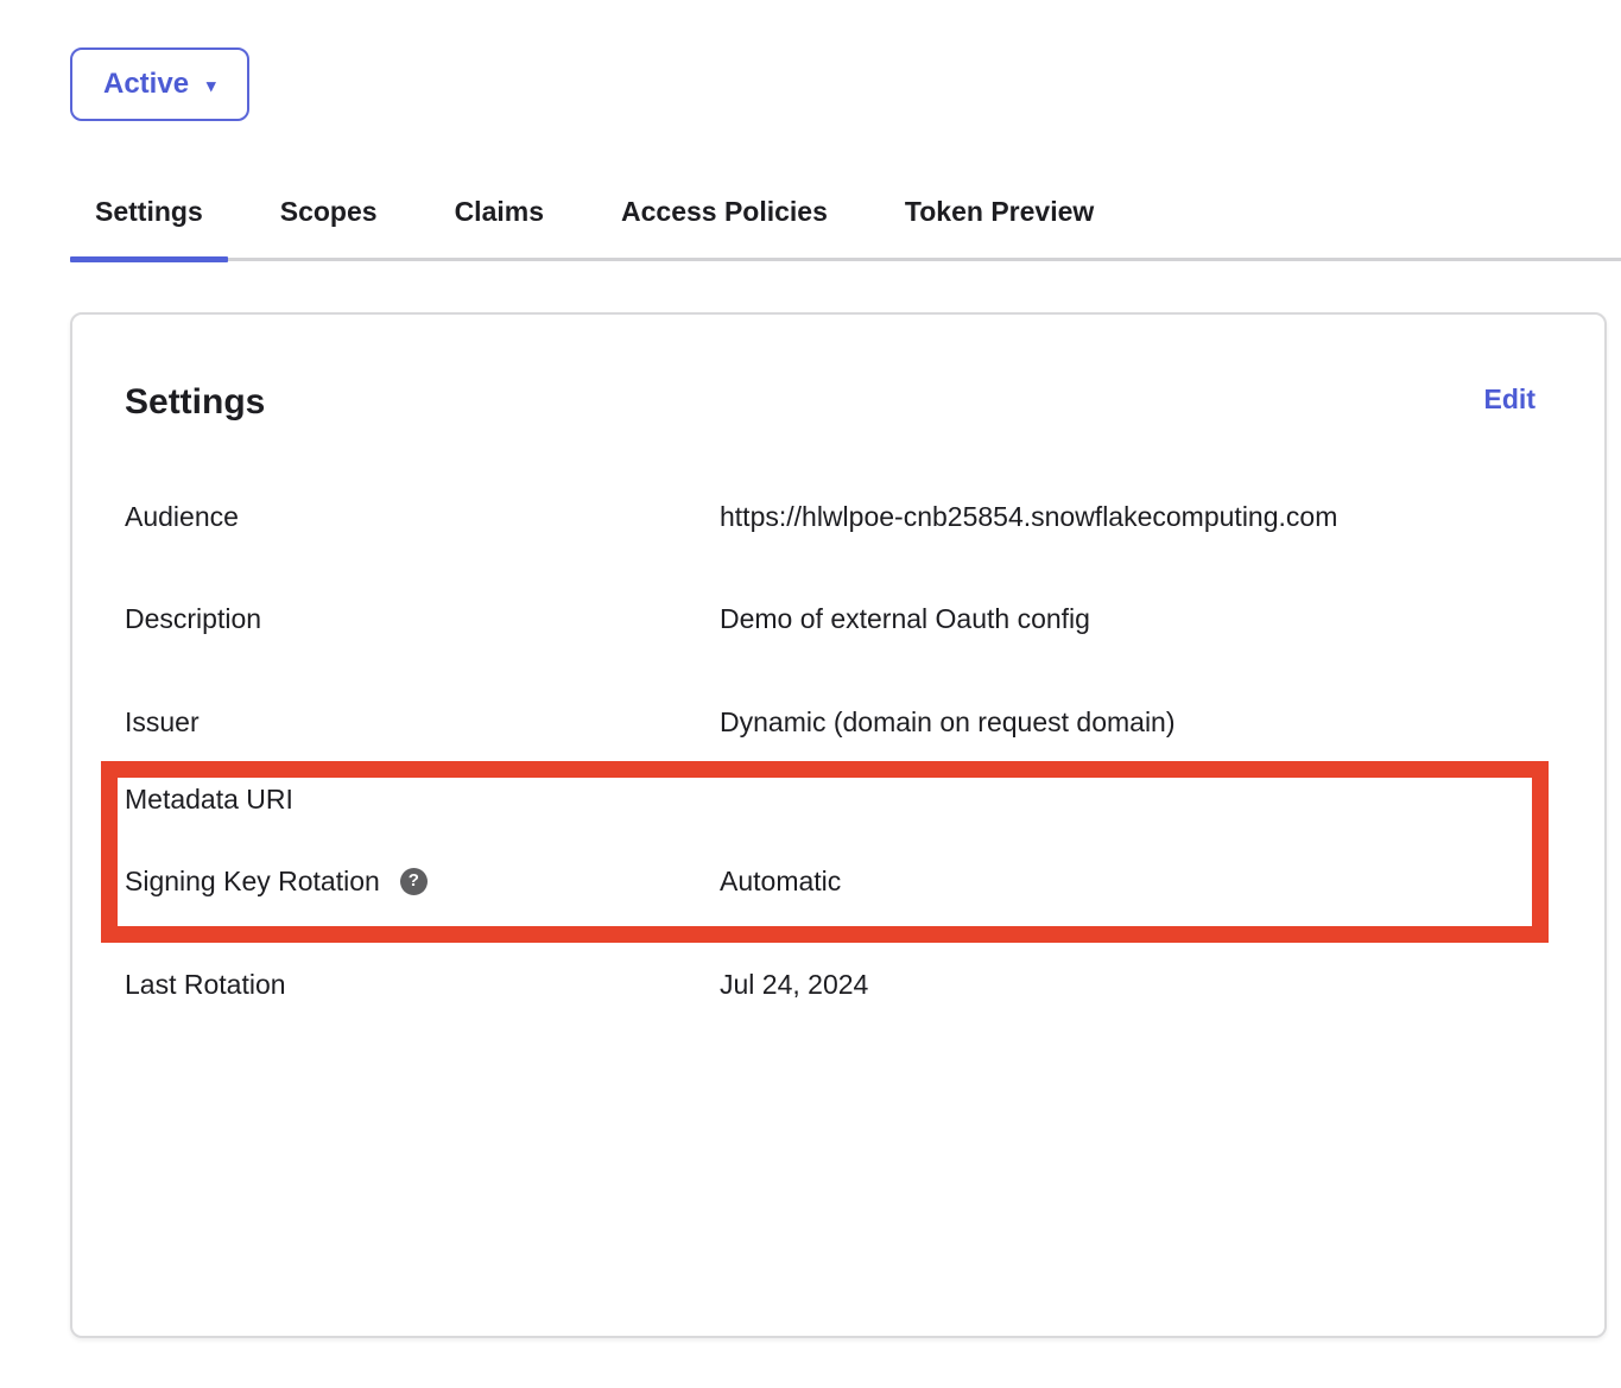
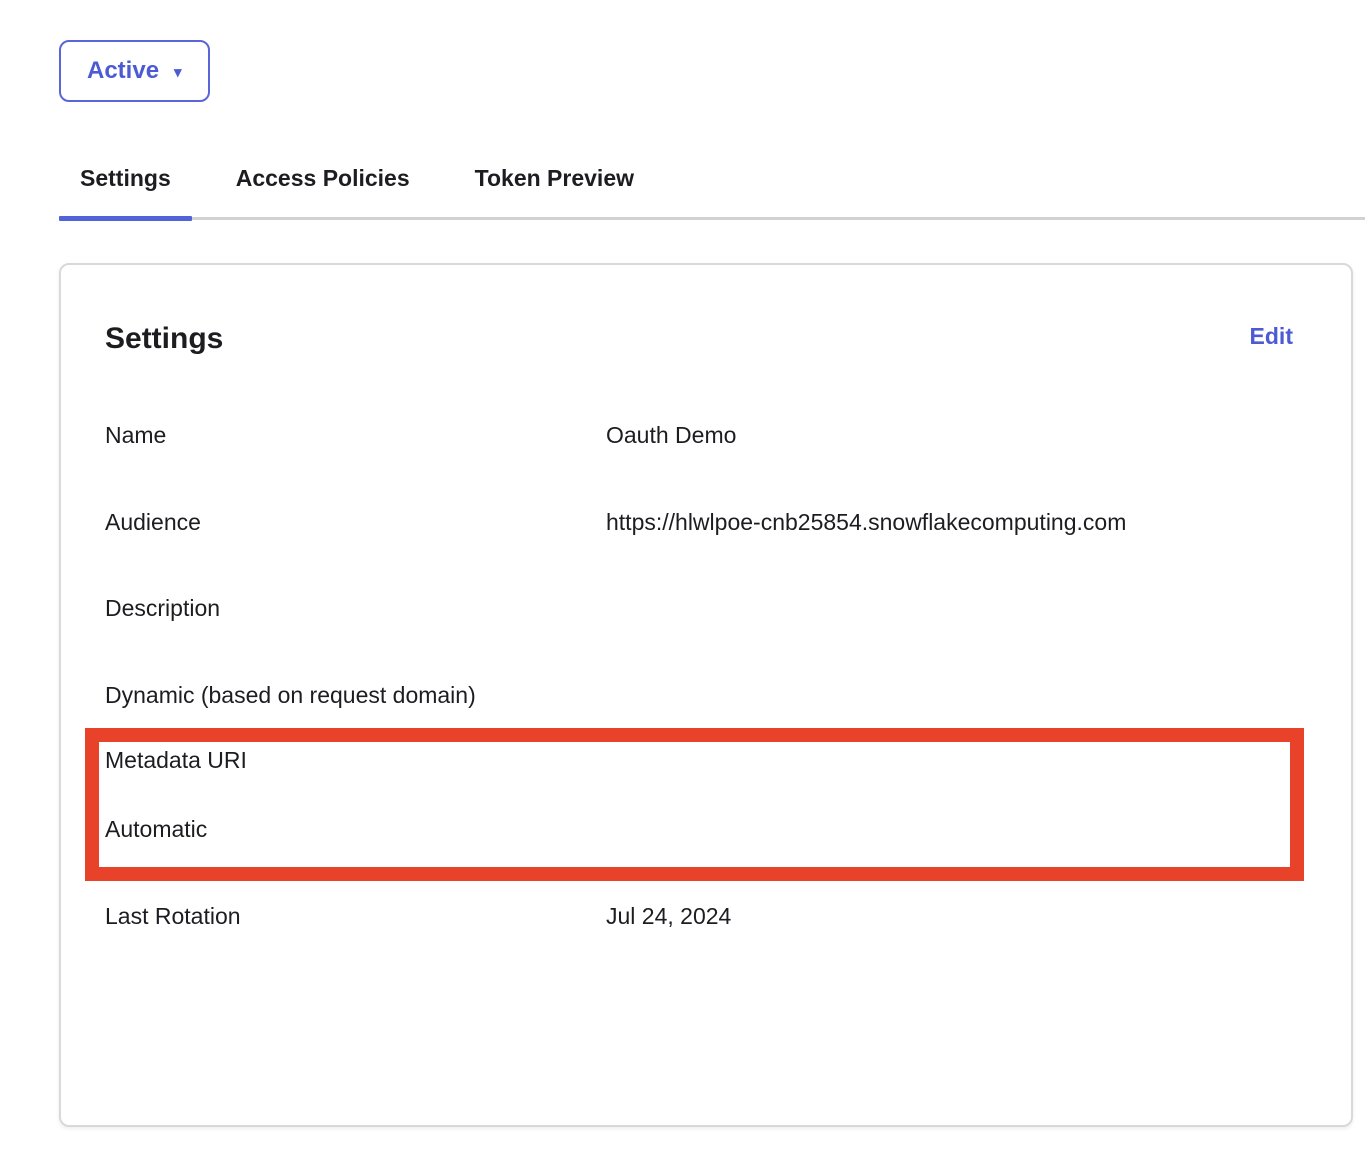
  Active
  ▾
  Settings
- Scopes
- Claims
  Access Policies
  Token Preview
  Settings
  Edit
+ Name
+ Oauth Demo
  Audience
  https://hlwlpoe-cnb25854.snowflakecomputing.com
  Description
- Demo of external Oauth config
- Issuer
- Dynamic (domain on request domain)
+ Dynamic (based on request domain)
  Metadata URI
- Signing Key Rotation
- ?
  Automatic
  Last Rotation
  Jul 24, 2024
